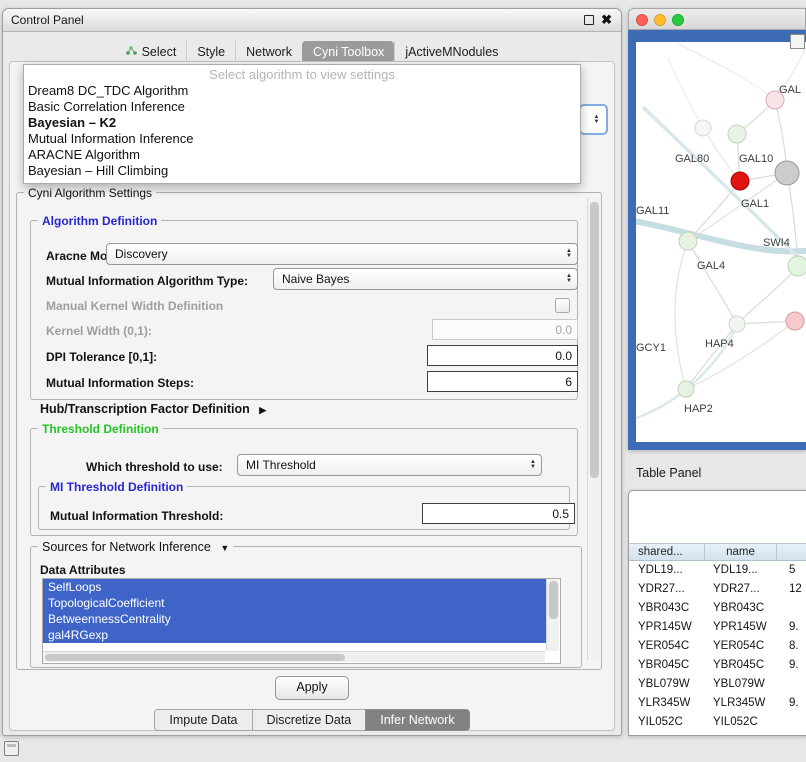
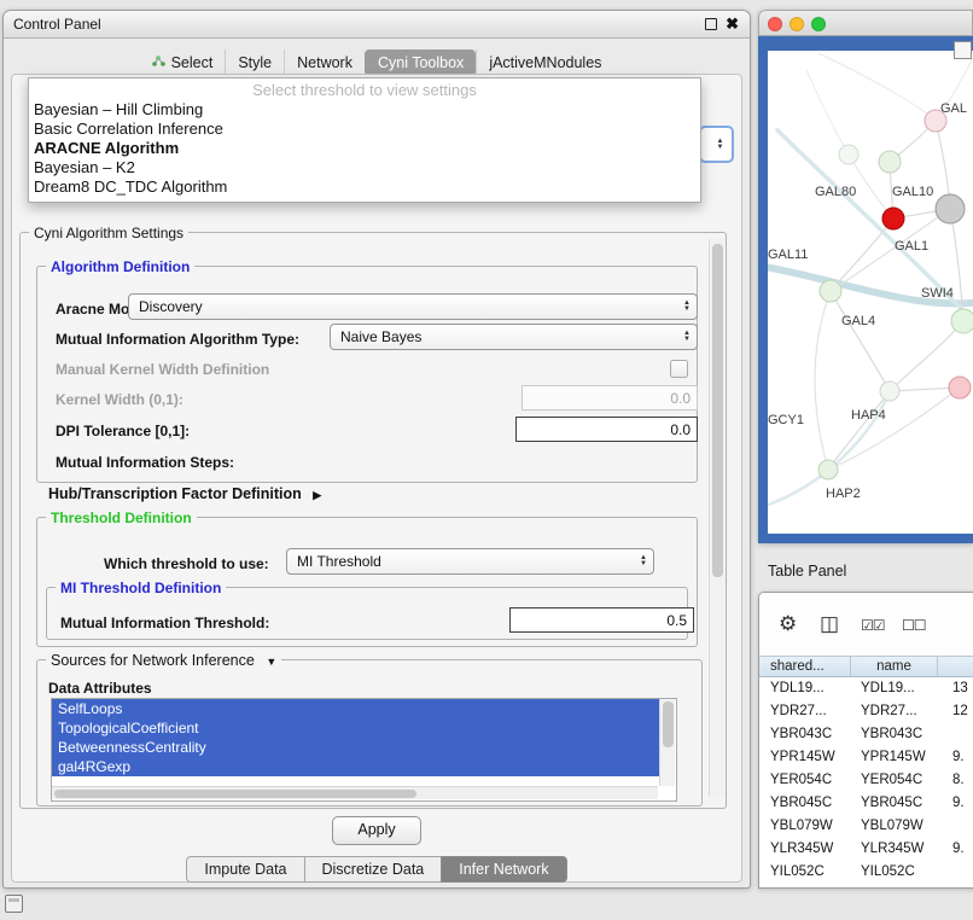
  Control Panel
  ✖
  Select
  Style
  Network
  Cyni Toolbox
  jActiveMNodules
- Select algorithm to view settings
+ Select threshold to view settings
- Dream8 DC_TDC Algorithm
+ Bayesian – Hill Climbing
  Basic Correlation Inference
- Bayesian – K2
+ ARACNE Algorithm
- Mutual Information Inference
- ARACNE Algorithm
+ Bayesian – K2
- Bayesian – Hill Climbing
+ Dream8 DC_TDC Algorithm
  Cyni Algorithm Settings
  Algorithm Definition
  Aracne Mo
  Discovery
  Mutual Information Algorithm Type:
  Naive Bayes
  Manual Kernel Width Definition
  Kernel Width (0,1):
  0.0
  DPI Tolerance [0,1]:
  0.0
  Mutual Information Steps:
- 6
  Hub/Transcription Factor Definition ▶
  Threshold Definition
  Which threshold to use:
  MI Threshold
  MI Threshold Definition
  Mutual Information Threshold:
  0.5
  Sources for Network Inference ▼
  Data Attributes
  SelfLoops
  TopologicalCoefficient
  BetweennessCentrality
  gal4RGexp
  Apply
  Impute Data
  Discretize Data
  Infer Network
  GAL
  GAL80
  GAL10
  GAL11
  GAL1
  SWI4
  GAL4
  GCY1
  HAP4
  HAP2
  Table Panel
+ ⚙
+ ◫
+ ☑☑
+ ☐☐
  shared...
  name
  YDL19...
  YDL19...
- 5
+ 13
  YDR27...
  YDR27...
  12
  YBR043C
  YBR043C
  YPR145W
  YPR145W
  9.
  YER054C
  YER054C
  8.
  YBR045C
  YBR045C
  9.
  YBL079W
  YBL079W
  YLR345W
  YLR345W
  9.
  YIL052C
  YIL052C
